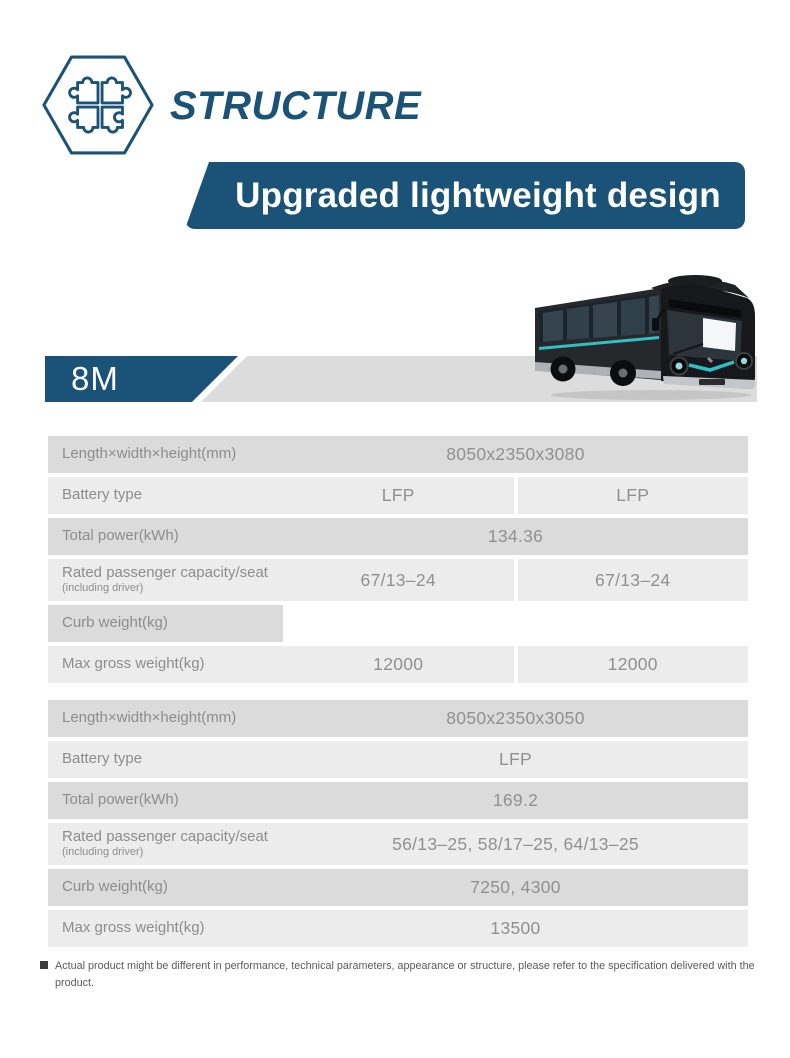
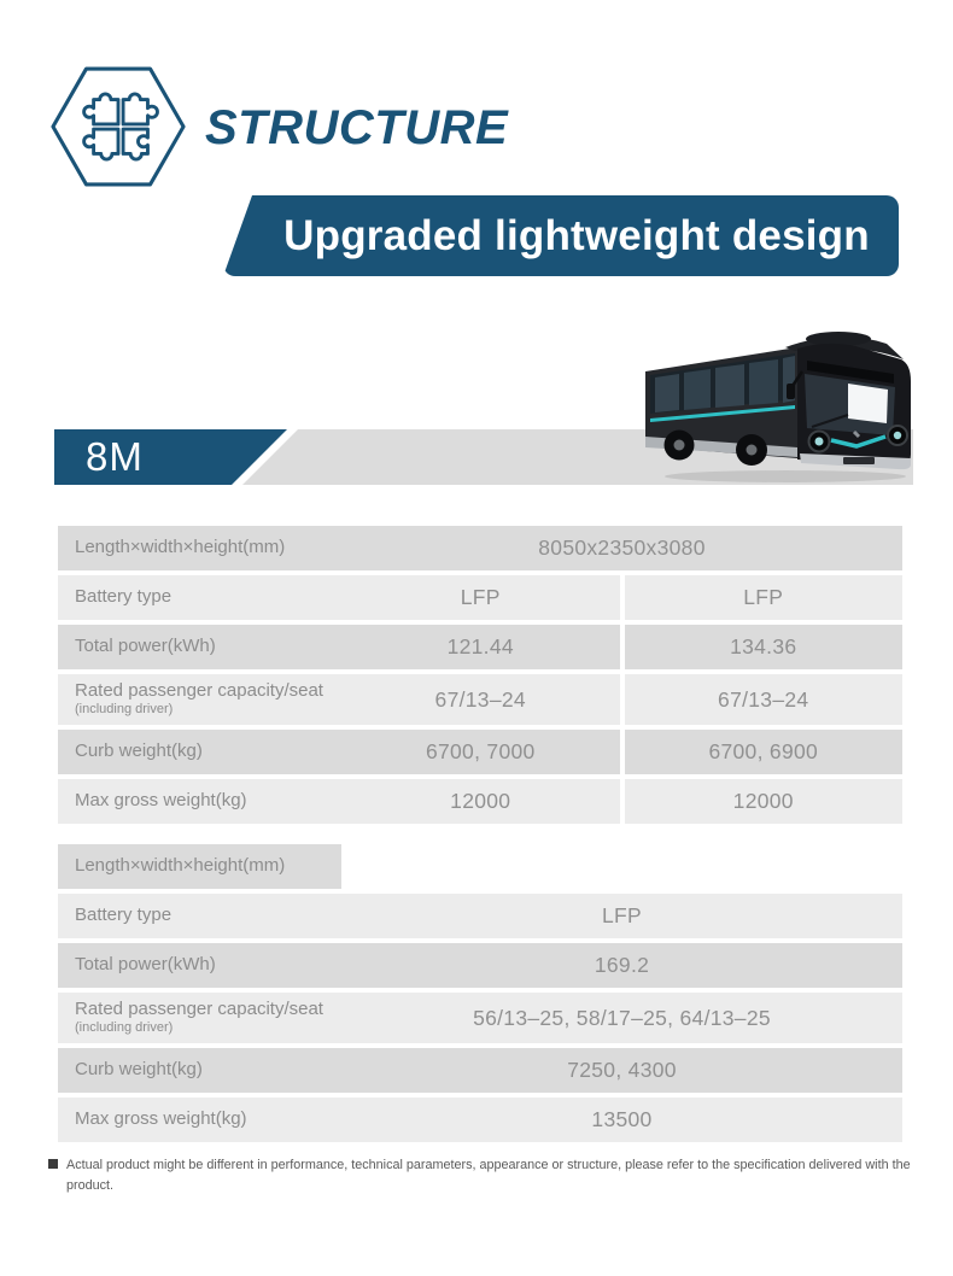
  STRUCTURE
  Upgraded lightweight design
  8M
  Length×width×height(mm)
  8050x2350x3080
  Battery type
  LFP
  LFP
  Total power(kWh)
+ 121.44
  134.36
  Rated passenger capacity/seat
  (including driver)
  67/13–24
  67/13–24
  Curb weight(kg)
+ 6700, 7000
+ 6700, 6900
  Max gross weight(kg)
  12000
  12000
  Length×width×height(mm)
- 8050x2350x3050
  Battery type
  LFP
  Total power(kWh)
  169.2
  Rated passenger capacity/seat
  (including driver)
  56/13–25, 58/17–25, 64/13–25
  Curb weight(kg)
  7250, 4300
  Max gross weight(kg)
  13500
  Actual product might be different in performance, technical parameters, appearance or structure, please refer to the specification delivered with the product.
